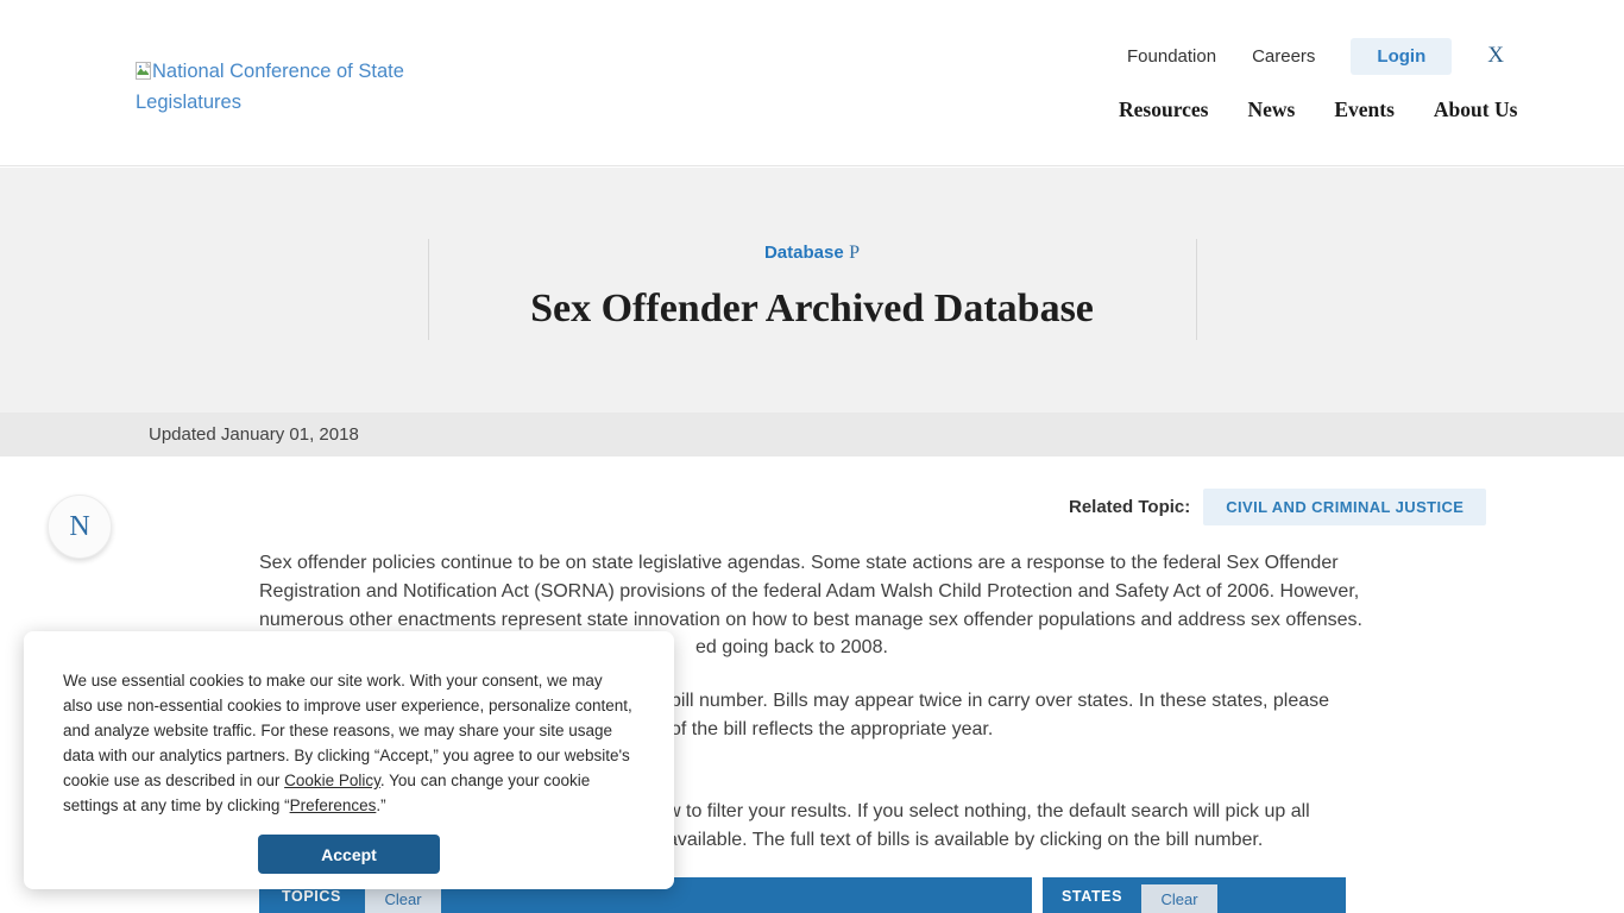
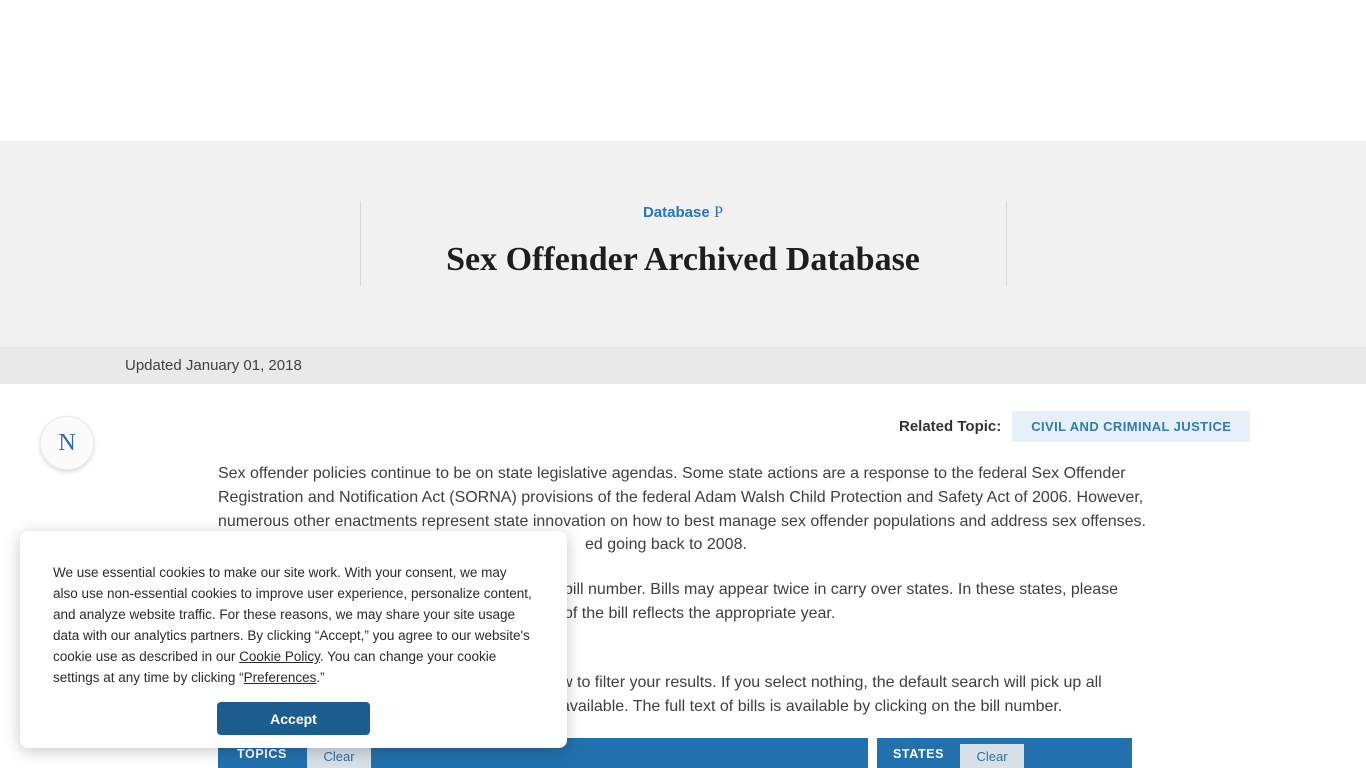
- National Conference of State Legislatures
- Foundation
- Careers
- Login
- X
- Resources
- News
- Events
- About Us
  Database P
  Sex Offender Archived Database
  Updated January 01, 2018
  N
  Related Topic:
  CIVIL AND CRIMINAL JUSTICE
  Sex offender policies continue to be on state legislative agendas. Some state actions are a response to the federal Sex Offender
  Registration and Notification Act (SORNA) provisions of the federal Adam Walsh Child Protection and Safety Act of 2006. However,
  numerous other enactments represent state innovation on how to best manage sex offender populations and address sex offenses.
  ed going back to 2008.
  bill number. Bills may appear twice in carry over states. In these states, please
  of the bill reflects the appropriate year.
  to filter your results. If you select nothing, the default search will pick up all
  vailable. The full text of bills is available by clicking on the bill number.
  TOPICS
  Clear
  STATES
  Clear
  We use essential cookies to make our site work. With your consent, we may also use non-essential cookies to improve user experience, personalize content, and analyze website traffic. For these reasons, we may share your site usage data with our analytics partners. By clicking “Accept,” you agree to our website's cookie use as described in our Cookie Policy. You can change your cookie settings at any time by clicking “Preferences.”
  Accept
